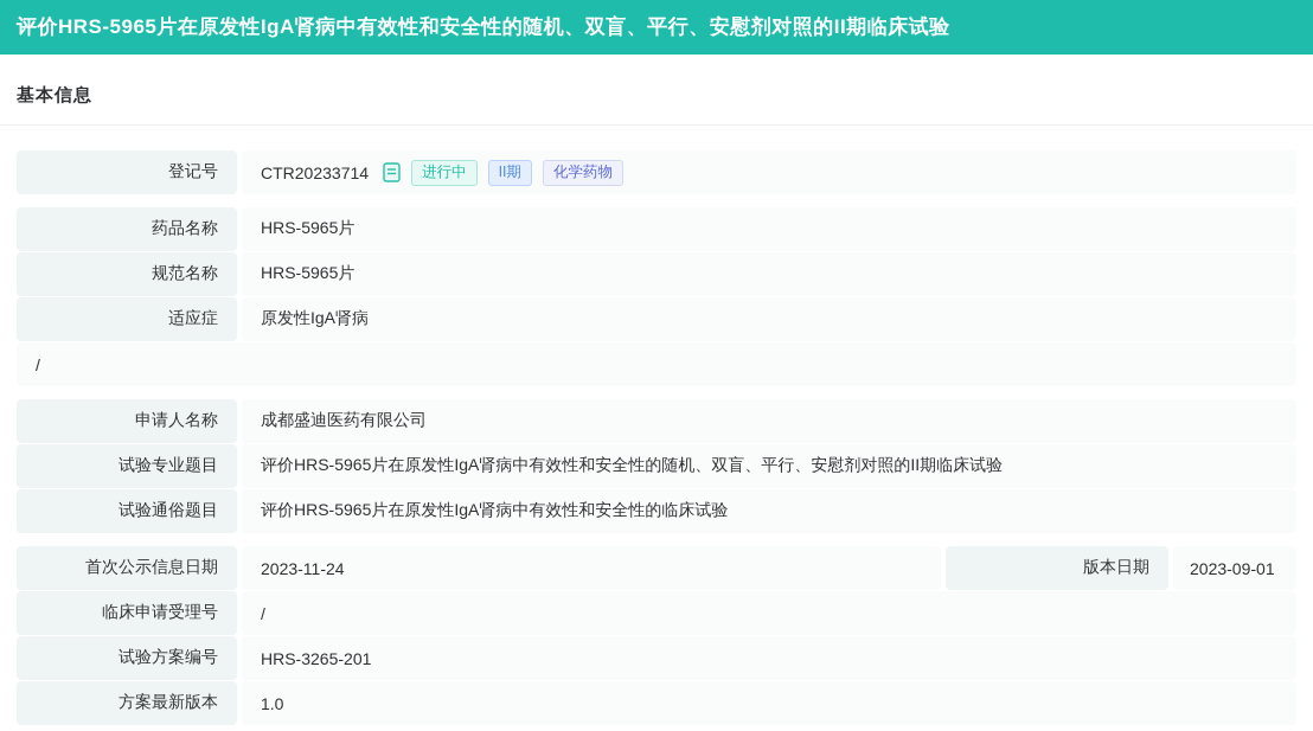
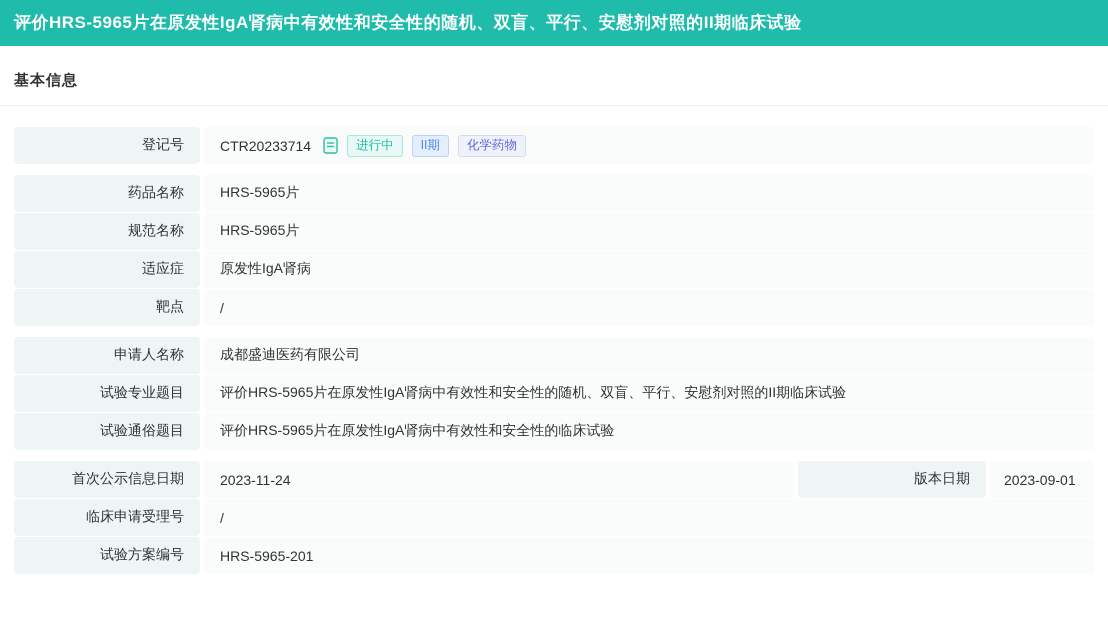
  评价HRS-5965片在原发性IgA肾病中有效性和安全性的随机、双盲、平行、安慰剂对照的II期临床试验
  基本信息
  登记号
  CTR20233714
  进行中
  II期
  化学药物
  药品名称
  HRS-5965片
  规范名称
  HRS-5965片
  适应症
  原发性IgA肾病
+ 靶点
  /
  申请人名称
  成都盛迪医药有限公司
  试验专业题目
  评价HRS-5965片在原发性IgA肾病中有效性和安全性的随机、双盲、平行、安慰剂对照的II期临床试验
  试验通俗题目
  评价HRS-5965片在原发性IgA肾病中有效性和安全性的临床试验
  首次公示信息日期
  2023-11-24
  版本日期
  2023-09-01
  临床申请受理号
  /
  试验方案编号
- HRS-3265-201
+ HRS-5965-201
- 方案最新版本
- 1.0
